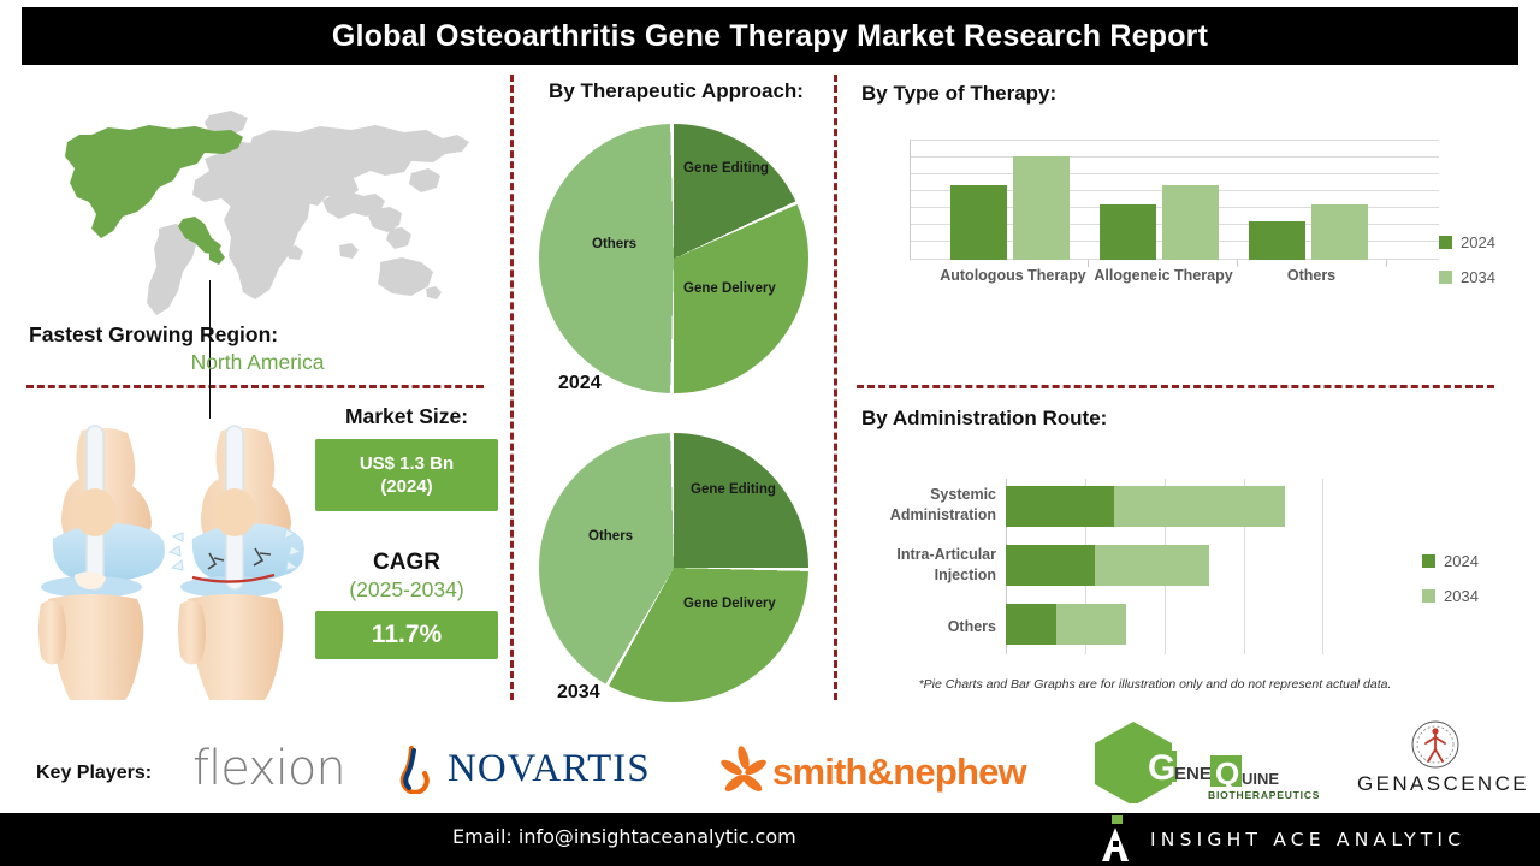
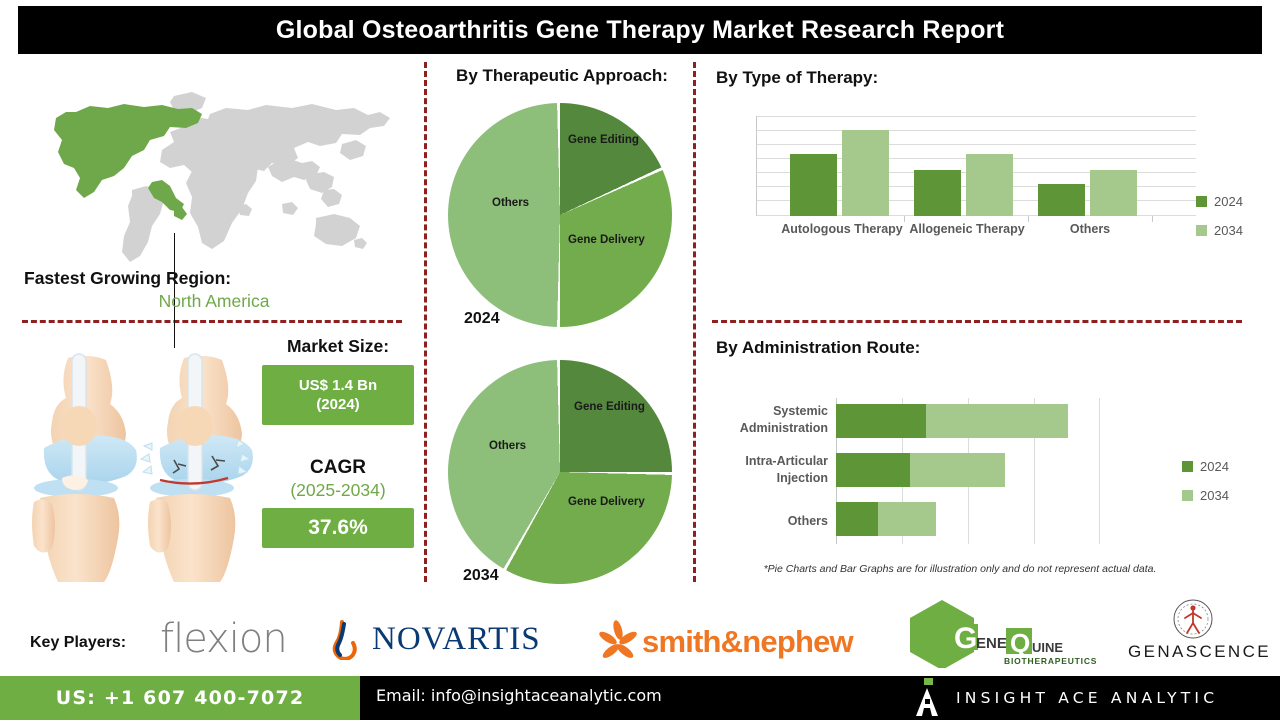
  Global Osteoarthritis Gene Therapy Market Research Report
  Fastest Growing Region:
  North America
  Market Size:
- US$ 1.3 Bn
+ US$ 1.4 Bn
  (2024)
  CAGR
  (2025-2034)
- 11.7%
+ 37.6%
  By Therapeutic Approach:
  Gene Editing
  Gene Delivery
  Others
  2024
  Gene Editing
  Gene Delivery
  Others
  2034
  By Type of Therapy:
  Autologous Therapy
  Allogeneic Therapy
  Others
  2024
  2034
  By Administration Route:
  Systemic Administration
  Intra-Articular Injection
  Others
  2024
  2034
  *Pie Charts and Bar Graphs are for illustration only and do not represent actual data.
  Key Players:
  flexion
  NOVARTIS
  smith&nephew
  G
  ENE
  Q
  UINE
  BIOTHERAPEUTICS
  GENASCENCE
+ US: +1 607 400-7072
  Email: info@insightaceanalytic.com
  INSIGHT ACE ANALYTIC
